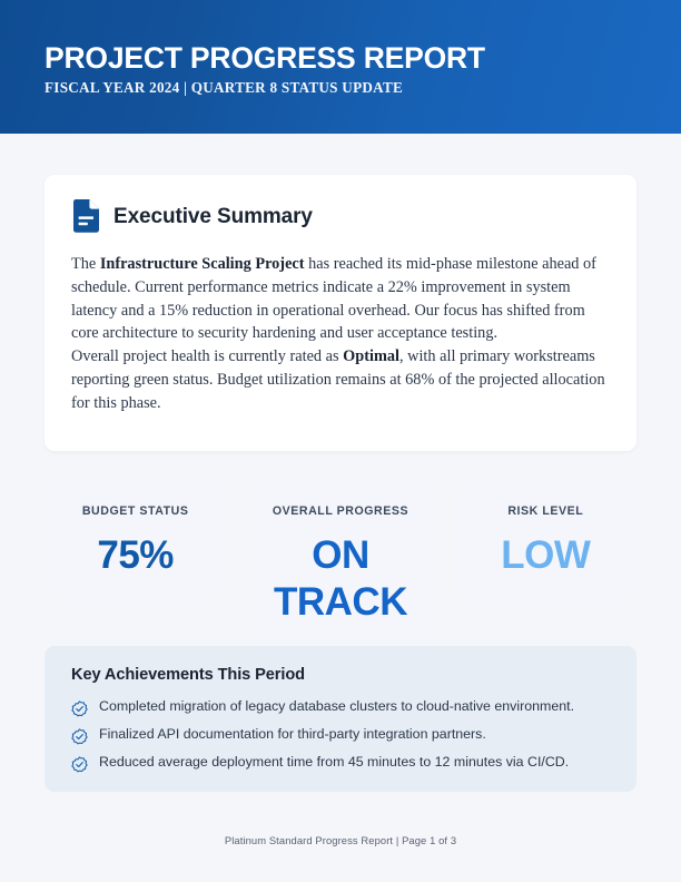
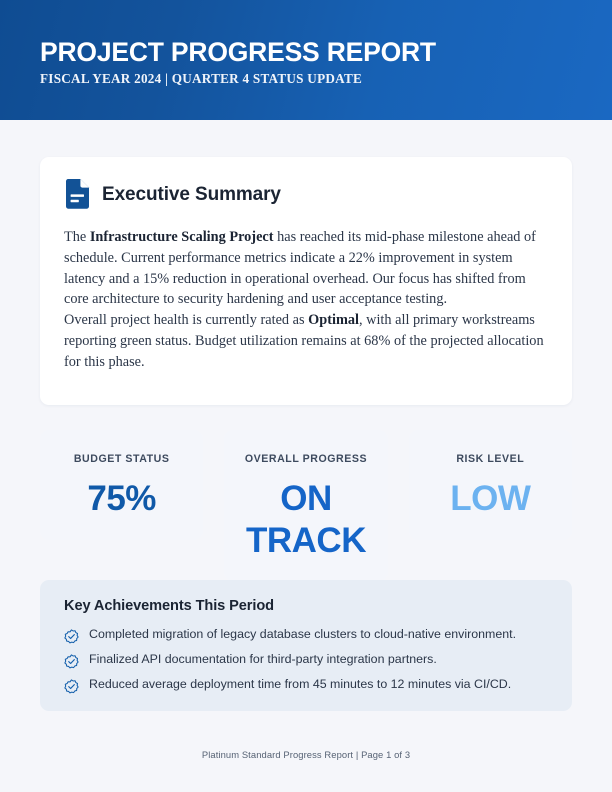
  PROJECT PROGRESS REPORT
- FISCAL YEAR 2024 | QUARTER 8 STATUS UPDATE
+ FISCAL YEAR 2024 | QUARTER 4 STATUS UPDATE
  Executive Summary
  The Infrastructure Scaling Project has reached its mid-phase milestone ahead of schedule. Current performance metrics indicate a 22% improvement in system latency and a 15% reduction in operational overhead. Our focus has shifted from core architecture to security hardening and user acceptance testing.
  Overall project health is currently rated as Optimal, with all primary workstreams reporting green status. Budget utilization remains at 68% of the projected allocation for this phase.
  BUDGET STATUS
  75%
  OVERALL PROGRESS
  ON TRACK
  RISK LEVEL
  LOW
  Key Achievements This Period
  Completed migration of legacy database clusters to cloud-native environment.
  Finalized API documentation for third-party integration partners.
  Reduced average deployment time from 45 minutes to 12 minutes via CI/CD.
  Platinum Standard Progress Report | Page 1 of 3
